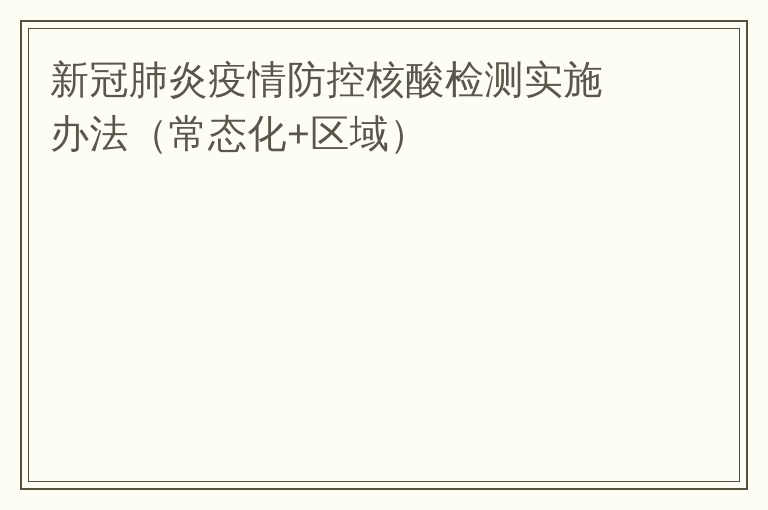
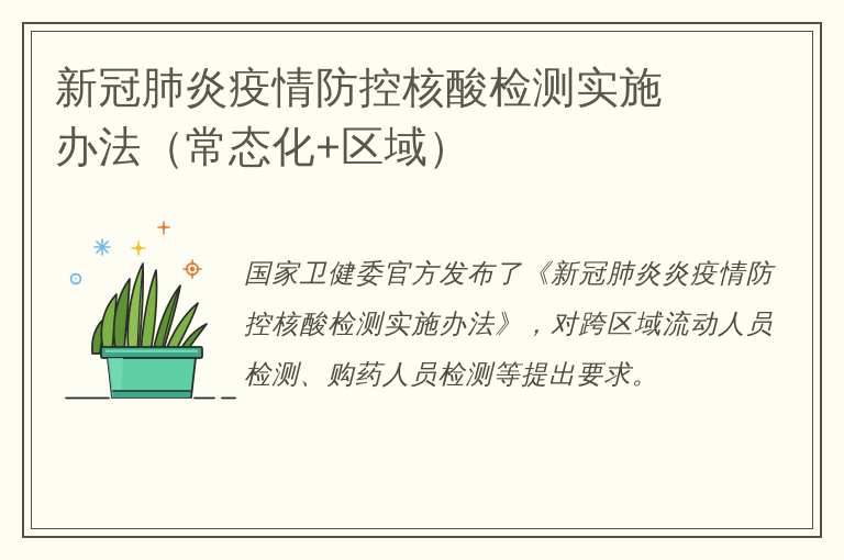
  新冠肺炎疫情防控核酸检测实施
  办法（常态化+区域）
+ 国家卫健委官方发布了《新冠肺炎炎疫情防控核酸检测实施办法》，对跨区域流动人员检测、购药人员检测等提出要求。
